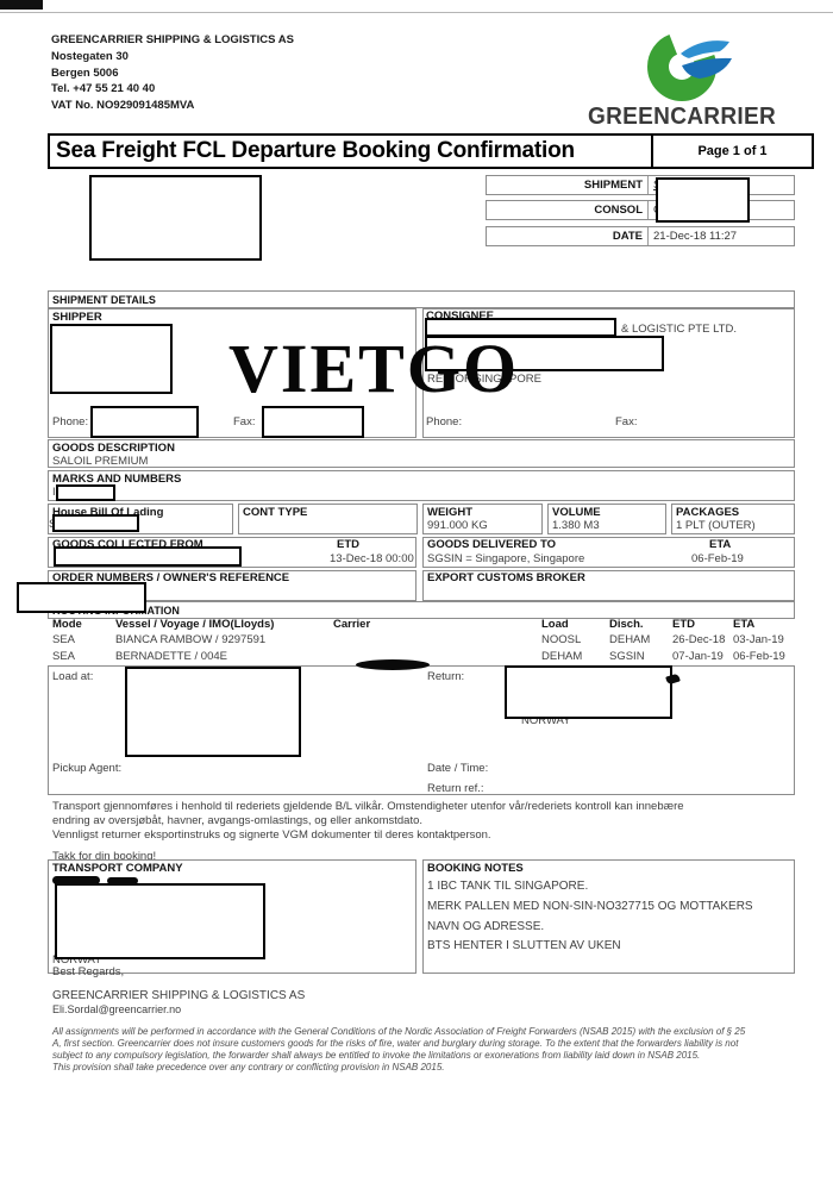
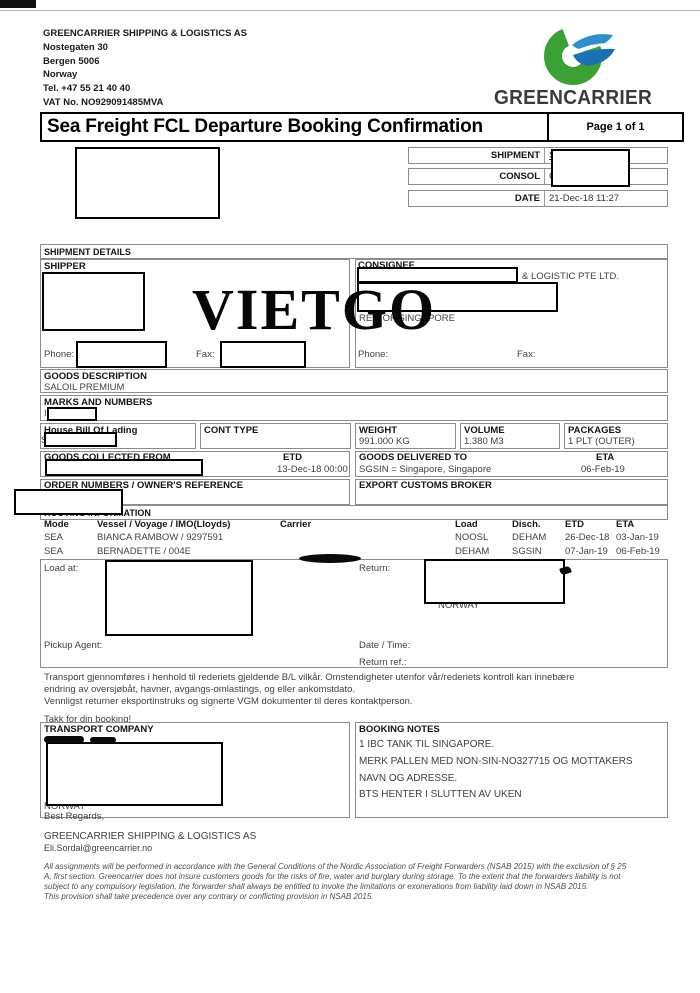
  GREENCARRIER SHIPPING & LOGISTICS AS
  Nostegaten 30
  Bergen 5006
+ Norway
  Tel. +47 55 21 40 40
  VAT No. NO929091485MVA
  GREENCARRIER
  Sea Freight FCL Departure Booking Confirmation
  Page 1 of 1
  SHIPMENT
  CONSOL
  DATE
  21-Dec-18 11:27
  VIETGO
  SHIPMENT DETAILS
  SHIPPER
  Phone:
  Fax:
  CONSIGNEE
  & LOGISTIC PTE LTD.
  REP. OF SINGAPORE
  Phone:
  Fax:
  GOODS DESCRIPTION
  SALOIL PREMIUM
  MARKS AND NUMBERS
  I
  House Bill Of Lading
  CONT TYPE
  WEIGHT
  991.000 KG
  VOLUME
  1.380 M3
  PACKAGES
  1 PLT (OUTER)
  GOODS COLLECTED FROM
  ETD
  13-Dec-18 00:00
  GOODS DELIVERED TO
  ETA
  SGSIN = Singapore, Singapore
  06-Feb-19
  ORDER NUMBERS / OWNER'S REFERENCE
  EXPORT CUSTOMS BROKER
  Mode
  Vessel / Voyage / IMO(Lloyds)
  Carrier
  Load
  Disch.
  ETD
  ETA
  SEA
  BIANCA RAMBOW / 9297591
  NOOSL
  DEHAM
  26-Dec-18
  03-Jan-19
  SEA
  BERNADETTE / 004E
  DEHAM
  SGSIN
  07-Jan-19
  06-Feb-19
  Load at:
  Return:
  NORWAY
  Pickup Agent:
  Date / Time:
  Return ref.:
  Transport gjennomføres i henhold til rederiets gjeldende B/L vilkår. Omstendigheter utenfor vår/rederiets kontroll kan innebære
  endring av oversjøbåt, havner, avgangs-omlastings, og eller ankomstdato.
  Vennligst returner eksportinstruks og signerte VGM dokumenter til deres kontaktperson.
  Takk for din booking!
  TRANSPORT COMPANY
  NORWAY
  BOOKING NOTES
  1 IBC TANK TIL SINGAPORE.
  MERK PALLEN MED NON-SIN-NO327715 OG MOTTAKERS
  NAVN OG ADRESSE.
  BTS HENTER I SLUTTEN AV UKEN
  Best Regards,
  GREENCARRIER SHIPPING & LOGISTICS AS
  Eli.Sordal@greencarrier.no
  All assignments will be performed in accordance with the General Conditions of the Nordic Association of Freight Forwarders (NSAB 2015) with the exclusion of § 25
  A, first section. Greencarrier does not insure customers goods for the risks of fire, water and burglary during storage. To the extent that the forwarders liability is not
  subject to any compulsory legislation, the forwarder shall always be entitled to invoke the limitations or exonerations from liability laid down in NSAB 2015.
  This provision shall take precedence over any contrary or conflicting provision in NSAB 2015.
